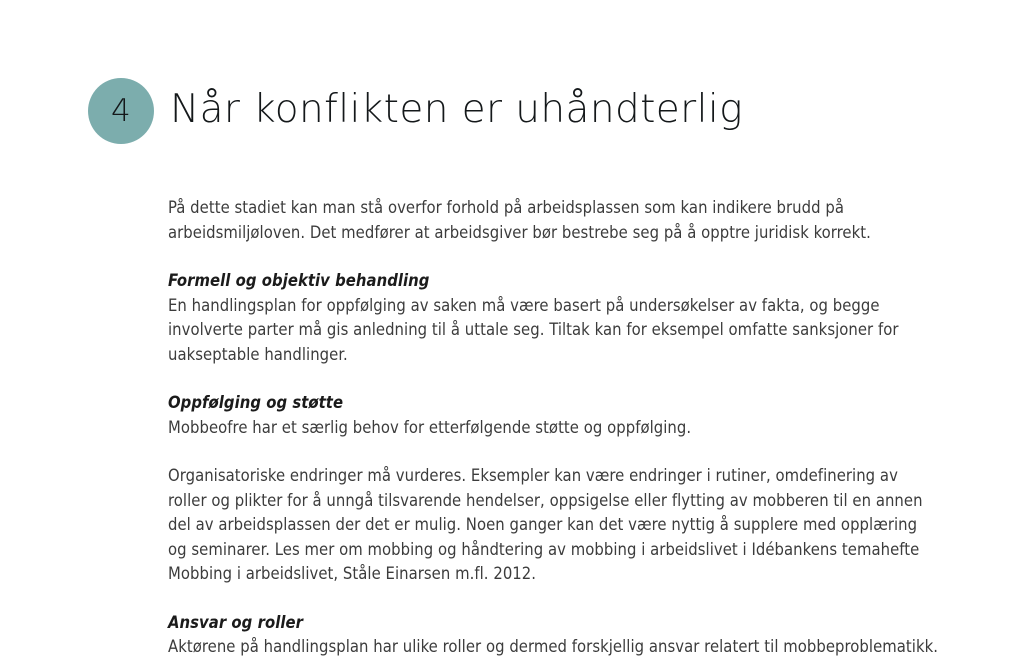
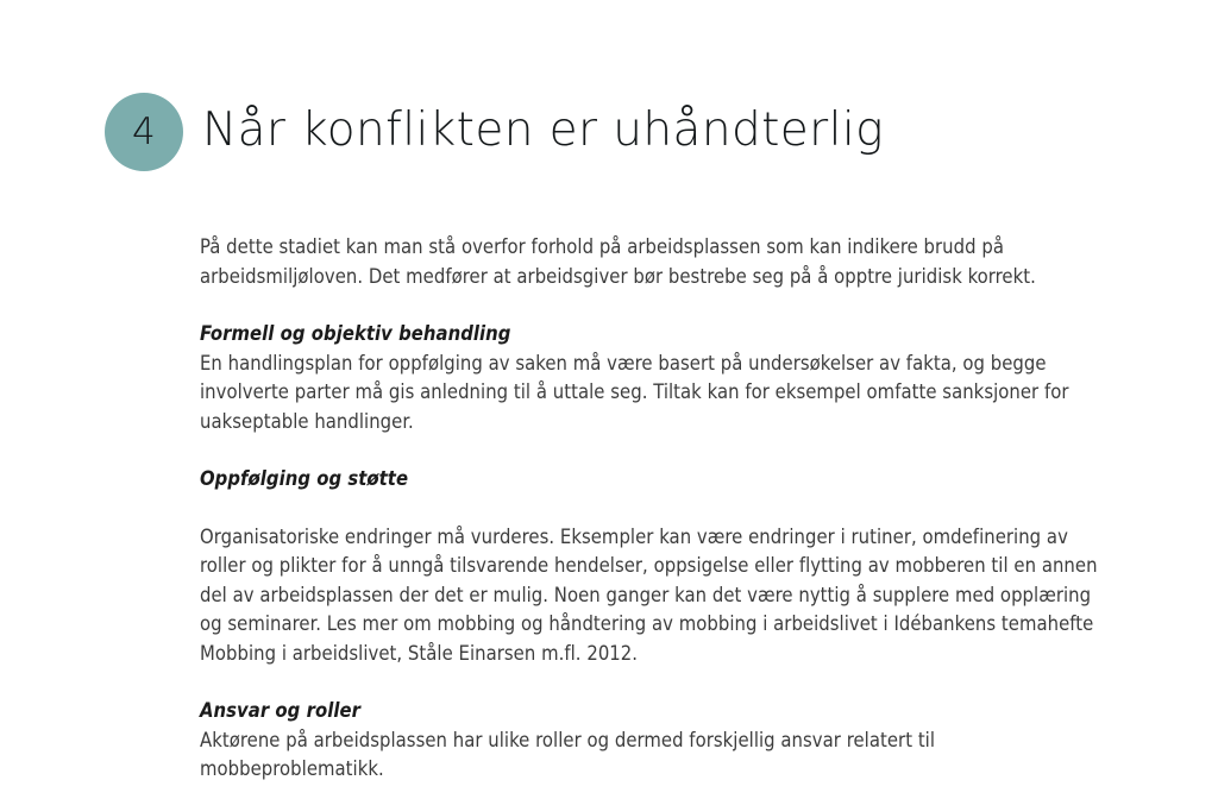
  4
  Når konflikten er uhåndterlig
  På dette stadiet kan man stå overfor forhold på arbeidsplassen som kan indikere brudd på arbeidsmiljøloven. Det medfører at arbeidsgiver bør bestrebe seg på å opptre juridisk korrekt.
  Formell og objektiv behandling
  En handlingsplan for oppfølging av saken må være basert på undersøkelser av fakta, og begge involverte parter må gis anledning til å uttale seg. Tiltak kan for eksempel omfatte sanksjoner for uakseptable handlinger.
  Oppfølging og støtte
- Mobbeofre har et særlig behov for etterfølgende støtte og oppfølging.
  Organisatoriske endringer må vurderes. Eksempler kan være endringer i rutiner, omdefinering av roller og plikter for å unngå tilsvarende hendelser, oppsigelse eller flytting av mobberen til en annen del av arbeidsplassen der det er mulig. Noen ganger kan det være nyttig å supplere med opplæring og seminarer. Les mer om mobbing og håndtering av mobbing i arbeidslivet i Idébankens temahefte Mobbing i arbeidslivet, Ståle Einarsen m.fl. 2012.
  Ansvar og roller
- Aktørene på handlingsplan har ulike roller og dermed forskjellig ansvar relatert til mobbeproblematikk.
+ Aktørene på arbeidsplassen har ulike roller og dermed forskjellig ansvar relatert til mobbeproblematikk.
